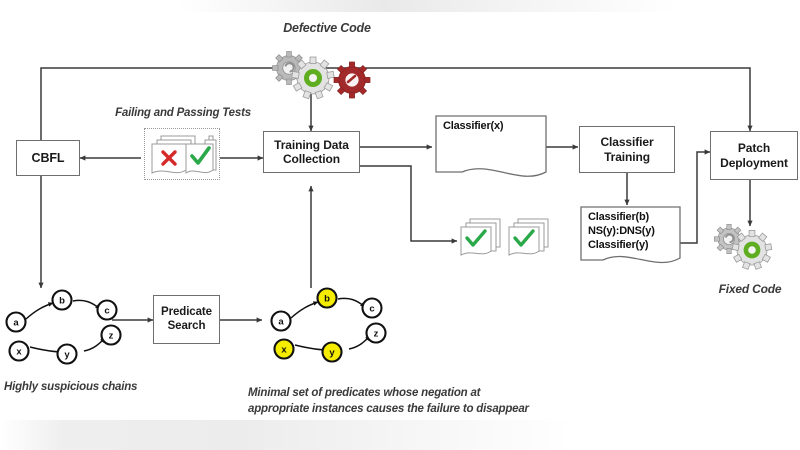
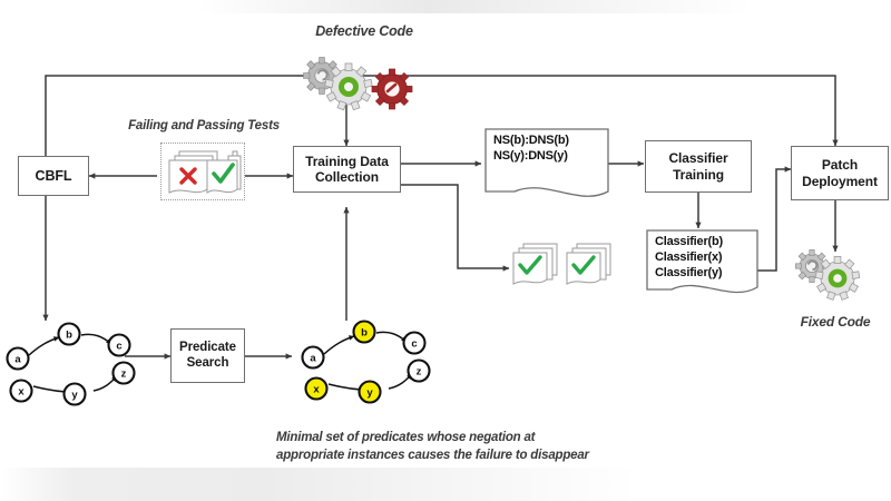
  a
  b
  c
  x
  y
  z
  a
  b
  c
  x
  y
  z
  CBFL
  Training Data
  Collection
  Classifier
  Training
  Patch
  Deployment
  Predicate
  Search
+ NS(b):DNS(b)
- Classifier(x)
+ NS(y):DNS(y)
  Classifier(b)
- NS(y):DNS(y)
+ Classifier(x)
  Classifier(y)
  Defective Code
  Failing and Passing Tests
  Fixed Code
- Highly suspicious chains
  Minimal set of predicates whose negation at
  appropriate instances causes the failure to disappear
